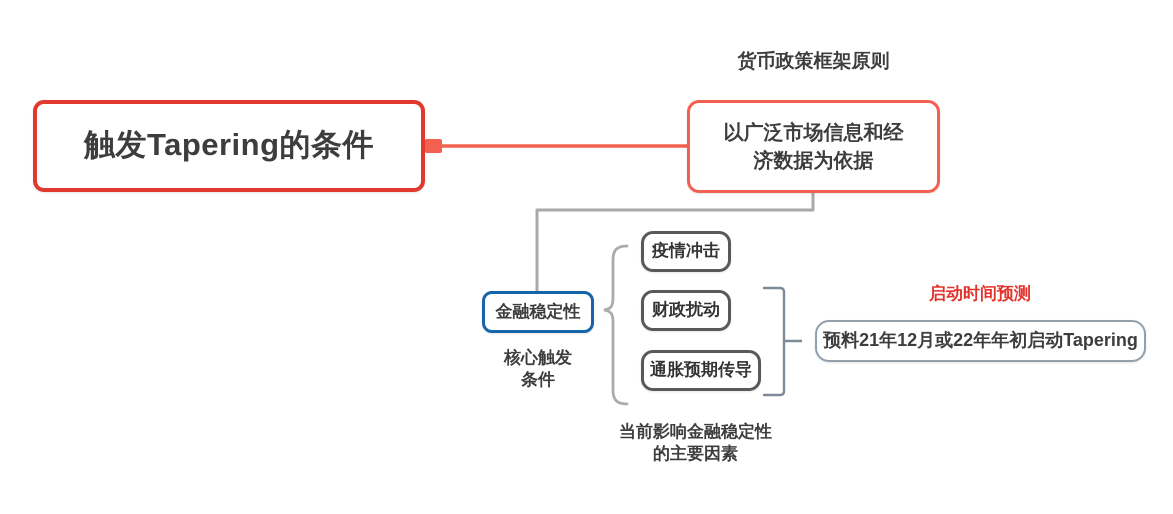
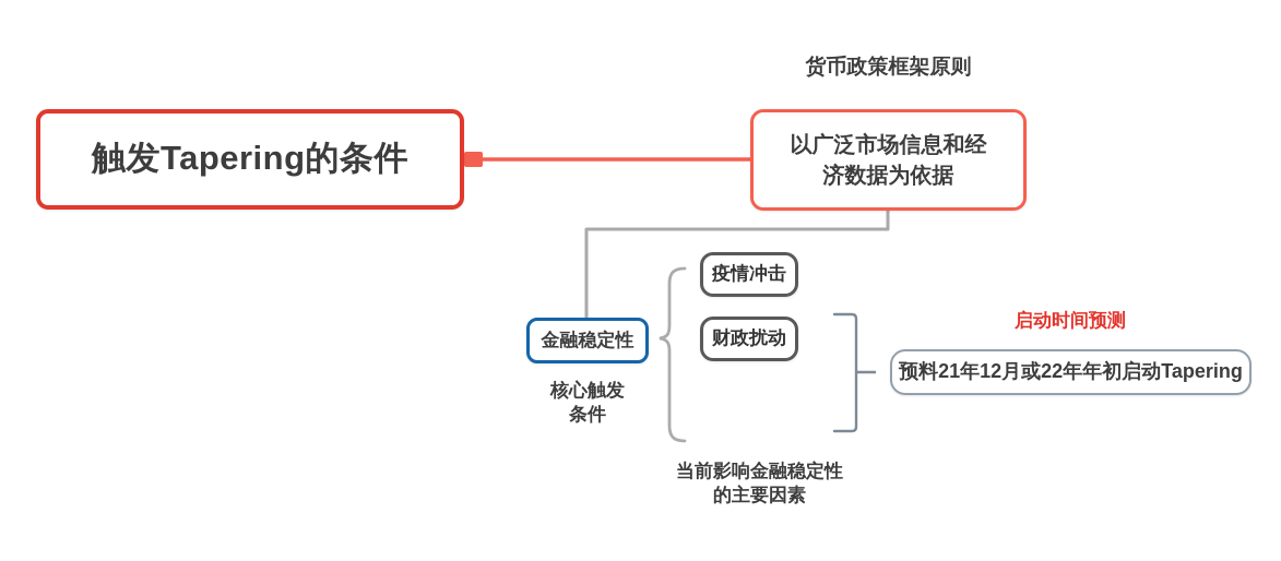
  触发Tapering的条件
  货币政策框架原则
  以广泛市场信息和经
  济数据为依据
  金融稳定性
  核心触发
  条件
  疫情冲击
  财政扰动
- 通胀预期传导
  当前影响金融稳定性
  的主要因素
  启动时间预测
  预料21年12月或22年年初启动Tapering
